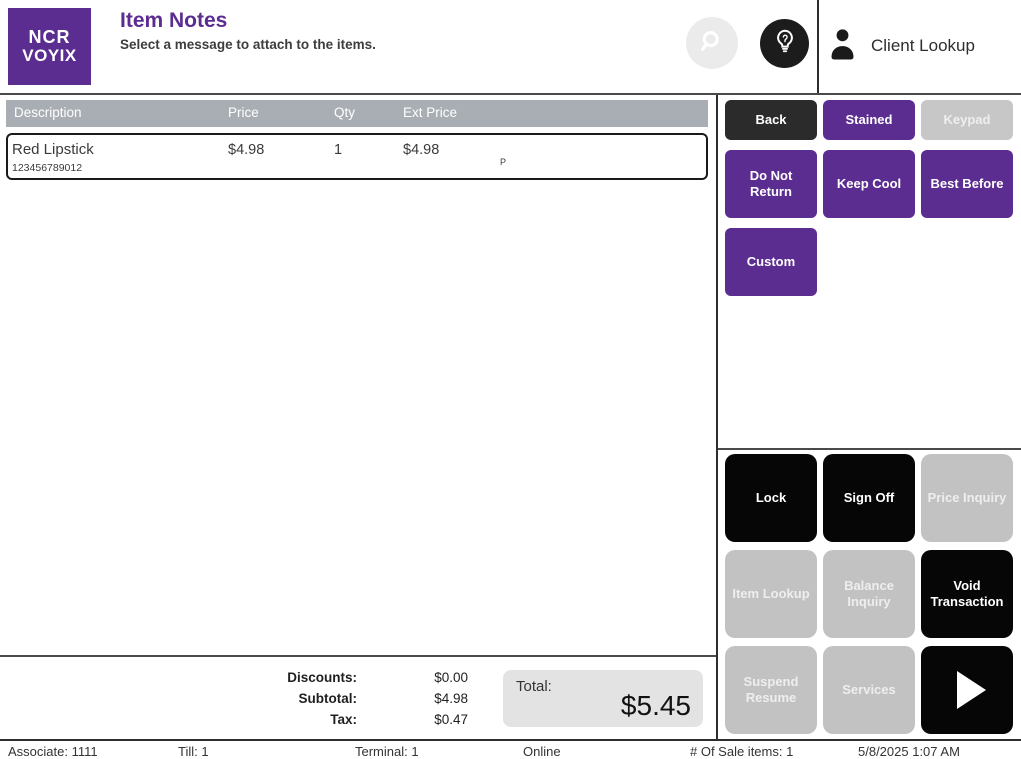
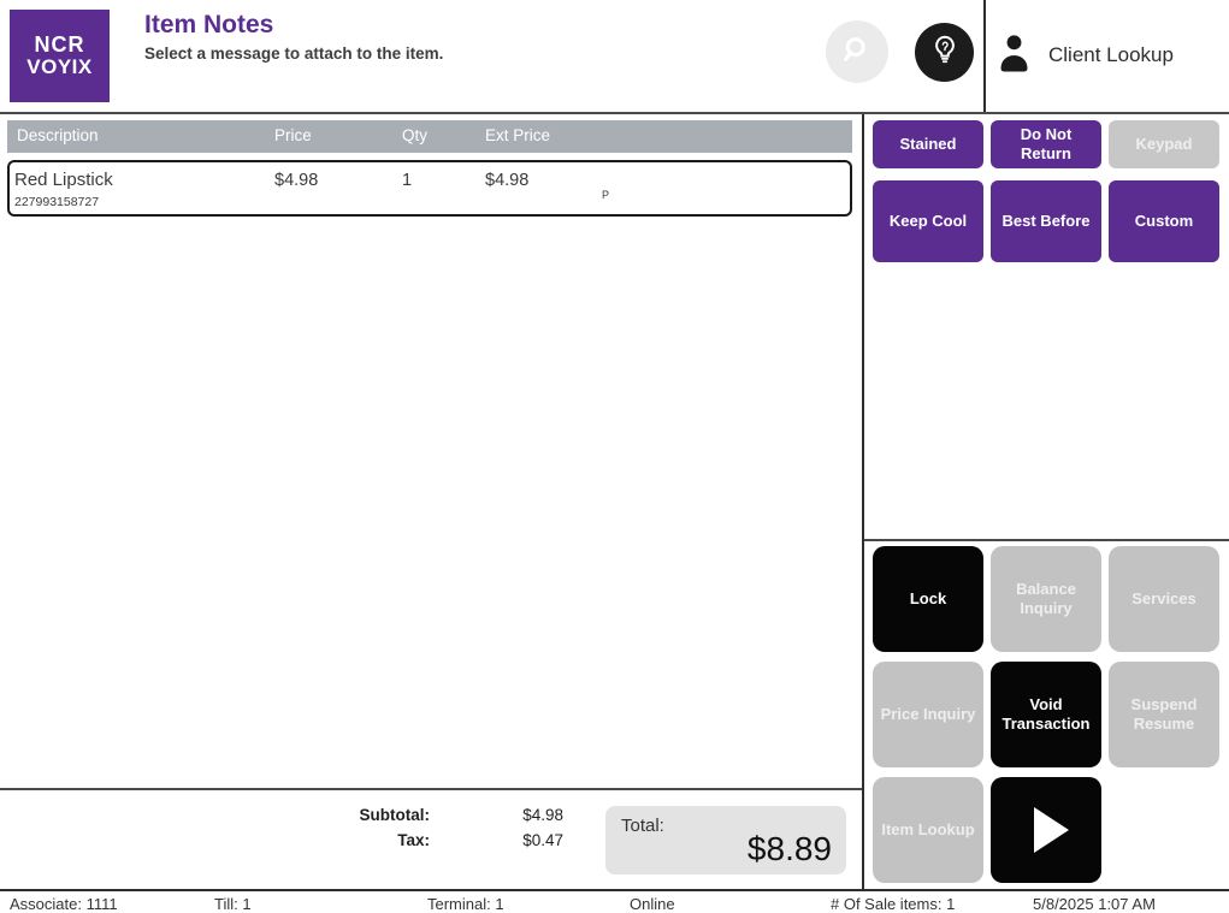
  NCR
  VOYIX
  Item Notes
- Select a message to attach to the items.
+ Select a message to attach to the item.
  Client Lookup
  Description
  Price
  Qty
  Ext Price
  Red Lipstick
  $4.98
  1
  $4.98
- 123456789012
+ 227993158727
  P
- Discounts:
- $0.00
  Subtotal:
  $4.98
  Tax:
  $0.47
  Total:
- $5.45
+ $8.89
- Back
  Keypad
  Stained
  Do Not Return
  Keep Cool
  Best Before
  Custom
  Lock
- Sign Off
- Price Inquiry
+ Balance Inquiry
- Item Lookup
+ Services
- Balance Inquiry
+ Price Inquiry
  Void Transaction
  Suspend Resume
- Services
+ Item Lookup
  Associate: 1111
  Till: 1
  Terminal: 1
  Online
  # Of Sale items: 1
  5/8/2025 1:07 AM
